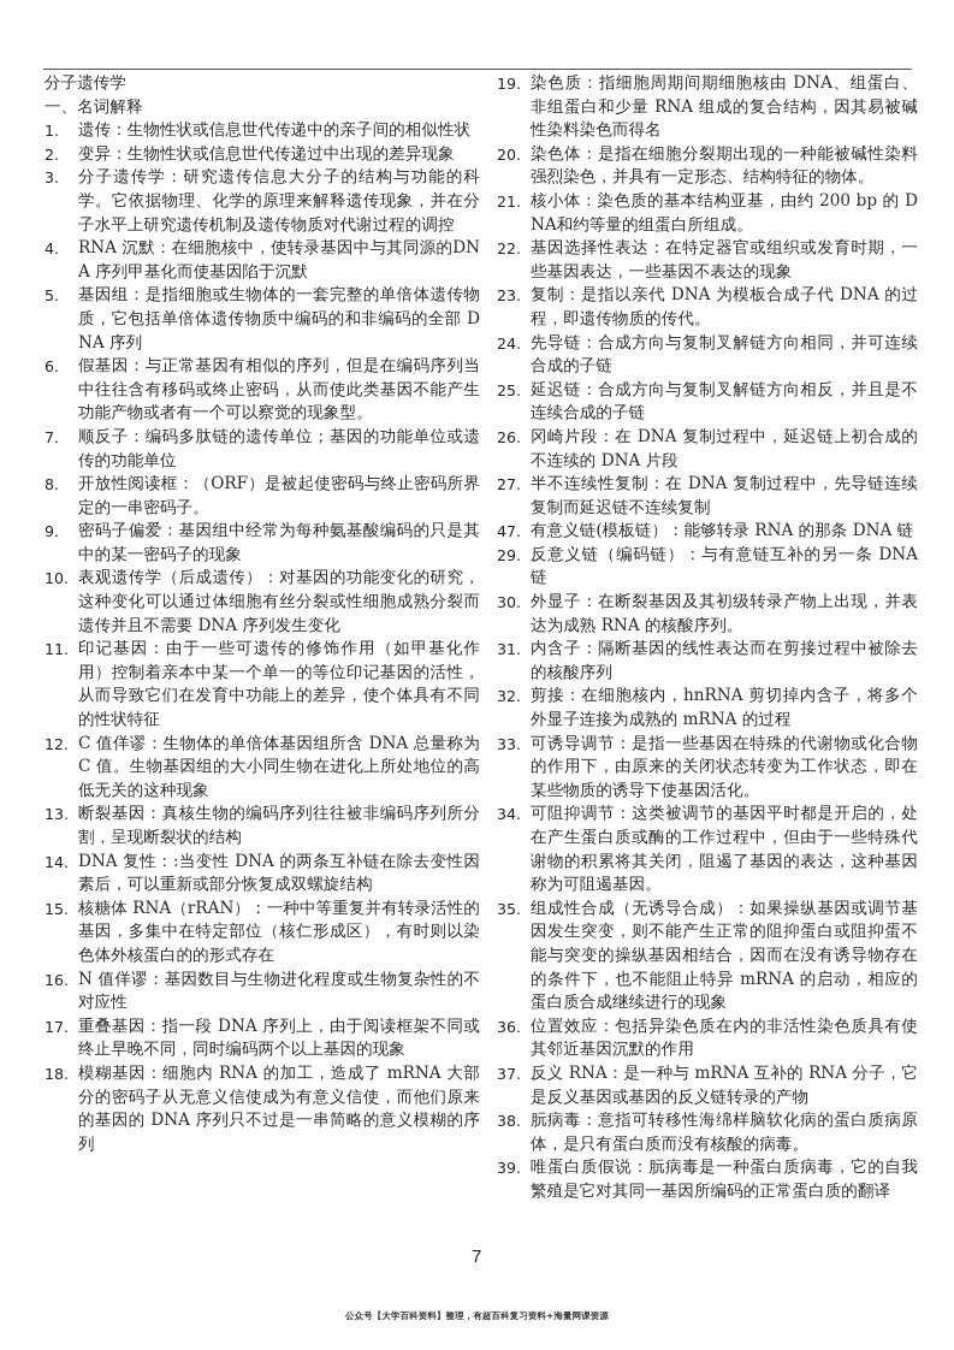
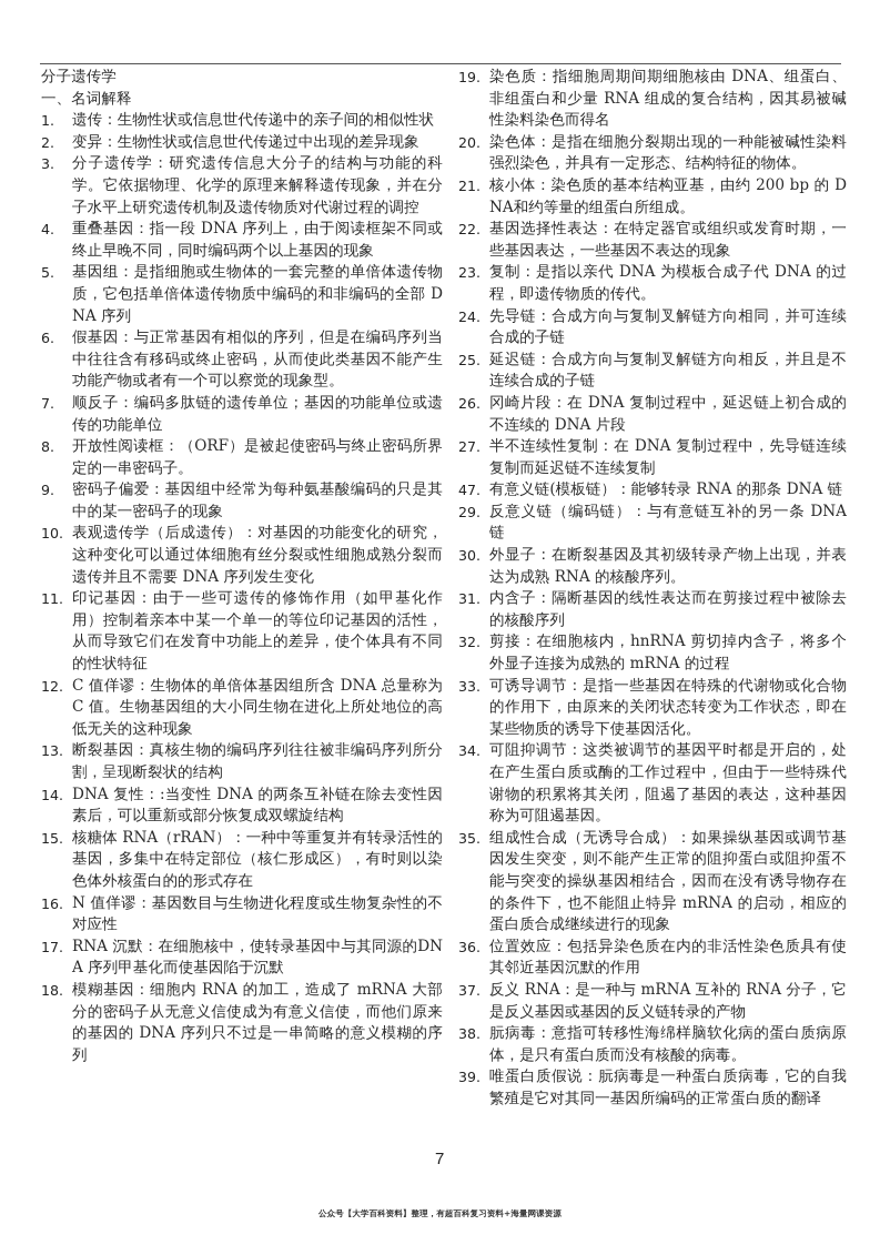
  分子遗传学
  一、名词解释
  1.
  遗传：生物性状或信息世代传递中的亲子间的相似性状
  2.
  变异：生物性状或信息世代传递过中出现的差异现象
  3.
  分子遗传学：研究遗传信息大分子的结构与功能的科学。它依据物理、化学的原理来解释遗传现象，并在分子水平上研究遗传机制及遗传物质对代谢过程的调控
  4.
- RNA 沉默：在细胞核中，使转录基因中与其同源的DNA 序列甲基化而使基因陷于沉默
+ 重叠基因：指一段 DNA 序列上，由于阅读框架不同或终止早晚不同，同时编码两个以上基因的现象
  5.
  基因组：是指细胞或生物体的一套完整的单倍体遗传物质，它包括单倍体遗传物质中编码的和非编码的全部 DNA 序列
  6.
  假基因：与正常基因有相似的序列，但是在编码序列当中往往含有移码或终止密码，从而使此类基因不能产生功能产物或者有一个可以察觉的现象型。
  7.
  顺反子：编码多肽链的遗传单位；基因的功能单位或遗传的功能单位
  8.
  开放性阅读框：（ORF）是被起使密码与终止密码所界定的一串密码子。
  9.
  密码子偏爱：基因组中经常为每种氨基酸编码的只是其中的某一密码子的现象
  10.
  表观遗传学（后成遗传）：对基因的功能变化的研究，这种变化可以通过体细胞有丝分裂或性细胞成熟分裂而遗传并且不需要 DNA 序列发生变化
  11.
  印记基因：由于一些可遗传的修饰作用（如甲基化作用）控制着亲本中某一个单一的等位印记基因的活性，从而导致它们在发育中功能上的差异，使个体具有不同的性状特征
  12.
  C 值佯谬：生物体的单倍体基因组所含 DNA 总量称为C 值。生物基因组的大小同生物在进化上所处地位的高低无关的这种现象
  13.
  断裂基因：真核生物的编码序列往往被非编码序列所分割，呈现断裂状的结构
  14.
  DNA 复性：:当变性 DNA 的两条互补链在除去变性因素后，可以重新或部分恢复成双螺旋结构
  15.
  核糖体 RNA（rRAN）：一种中等重复并有转录活性的基因，多集中在特定部位（核仁形成区），有时则以染色体外核蛋白的的形式存在
  16.
  N 值佯谬：基因数目与生物进化程度或生物复杂性的不对应性
  17.
- 重叠基因：指一段 DNA 序列上，由于阅读框架不同或终止早晚不同，同时编码两个以上基因的现象
+ RNA 沉默：在细胞核中，使转录基因中与其同源的DNA 序列甲基化而使基因陷于沉默
  18.
  模糊基因：细胞内 RNA 的加工，造成了 mRNA 大部分的密码子从无意义信使成为有意义信使，而他们原来的基因的 DNA 序列只不过是一串简略的意义模糊的序列
  19.
  染色质：指细胞周期间期细胞核由 DNA、组蛋白、非组蛋白和少量 RNA 组成的复合结构，因其易被碱性染料染色而得名
  20.
  染色体：是指在细胞分裂期出现的一种能被碱性染料强烈染色，并具有一定形态、结构特征的物体。
  21.
  核小体：染色质的基本结构亚基，由约 200 bp 的 DNA和约等量的组蛋白所组成。
  22.
  基因选择性表达：在特定器官或组织或发育时期，一些基因表达，一些基因不表达的现象
  23.
  复制：是指以亲代 DNA 为模板合成子代 DNA 的过程，即遗传物质的传代。
  24.
  先导链：合成方向与复制叉解链方向相同，并可连续合成的子链
  25.
  延迟链：合成方向与复制叉解链方向相反，并且是不连续合成的子链
  26.
  冈崎片段：在 DNA 复制过程中，延迟链上初合成的不连续的 DNA 片段
  27.
  半不连续性复制：在 DNA 复制过程中，先导链连续复制而延迟链不连续复制
  47.
  有意义链(模板链）：能够转录 RNA 的那条 DNA 链
  29.
  反意义链（编码链）：与有意链互补的另一条 DNA 链
  30.
  外显子：在断裂基因及其初级转录产物上出现，并表达为成熟 RNA 的核酸序列。
  31.
  内含子：隔断基因的线性表达而在剪接过程中被除去的核酸序列
  32.
  剪接：在细胞核内，hnRNA 剪切掉内含子，将多个外显子连接为成熟的 mRNA 的过程
  33.
  可诱导调节：是指一些基因在特殊的代谢物或化合物的作用下，由原来的关闭状态转变为工作状态，即在某些物质的诱导下使基因活化。
  34.
  可阻抑调节：这类被调节的基因平时都是开启的，处在产生蛋白质或酶的工作过程中，但由于一些特殊代谢物的积累将其关闭，阻遏了基因的表达，这种基因称为可阻遏基因。
  35.
  组成性合成（无诱导合成）：如果操纵基因或调节基因发生突变，则不能产生正常的阻抑蛋白或阻抑蛋不能与突变的操纵基因相结合，因而在没有诱导物存在的条件下，也不能阻止特异 mRNA 的启动，相应的蛋白质合成继续进行的现象
  36.
  位置效应：包括异染色质在内的非活性染色质具有使其邻近基因沉默的作用
  37.
  反义 RNA：是一种与 mRNA 互补的 RNA 分子，它是反义基因或基因的反义链转录的产物
  38.
  朊病毒：意指可转移性海绵样脑软化病的蛋白质病原体，是只有蛋白质而没有核酸的病毒。
  39.
  唯蛋白质假说：朊病毒是一种蛋白质病毒，它的自我繁殖是它对其同一基因所编码的正常蛋白质的翻译
  7
  公众号【大学百科资料】整理，有超百科复习资料+海量网课资源
